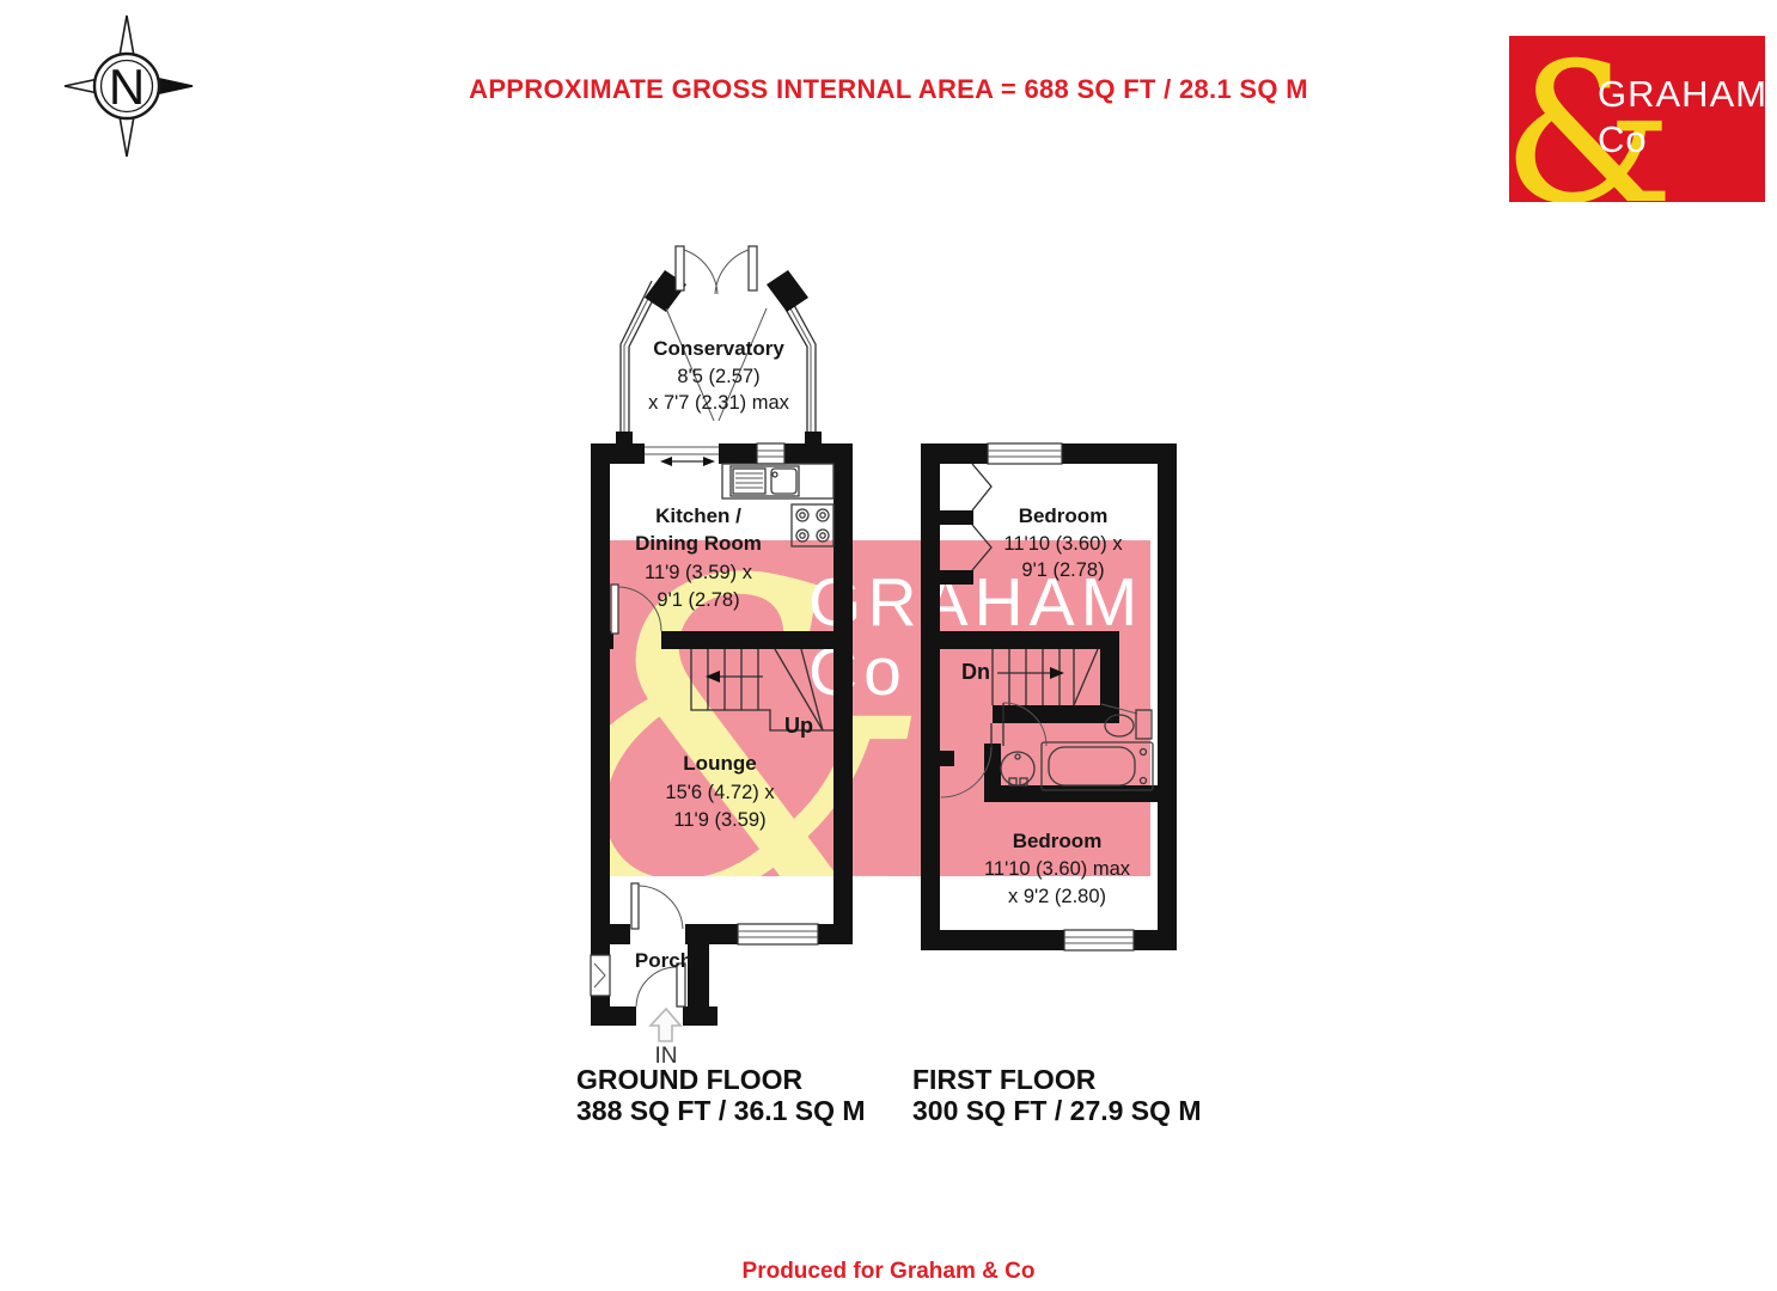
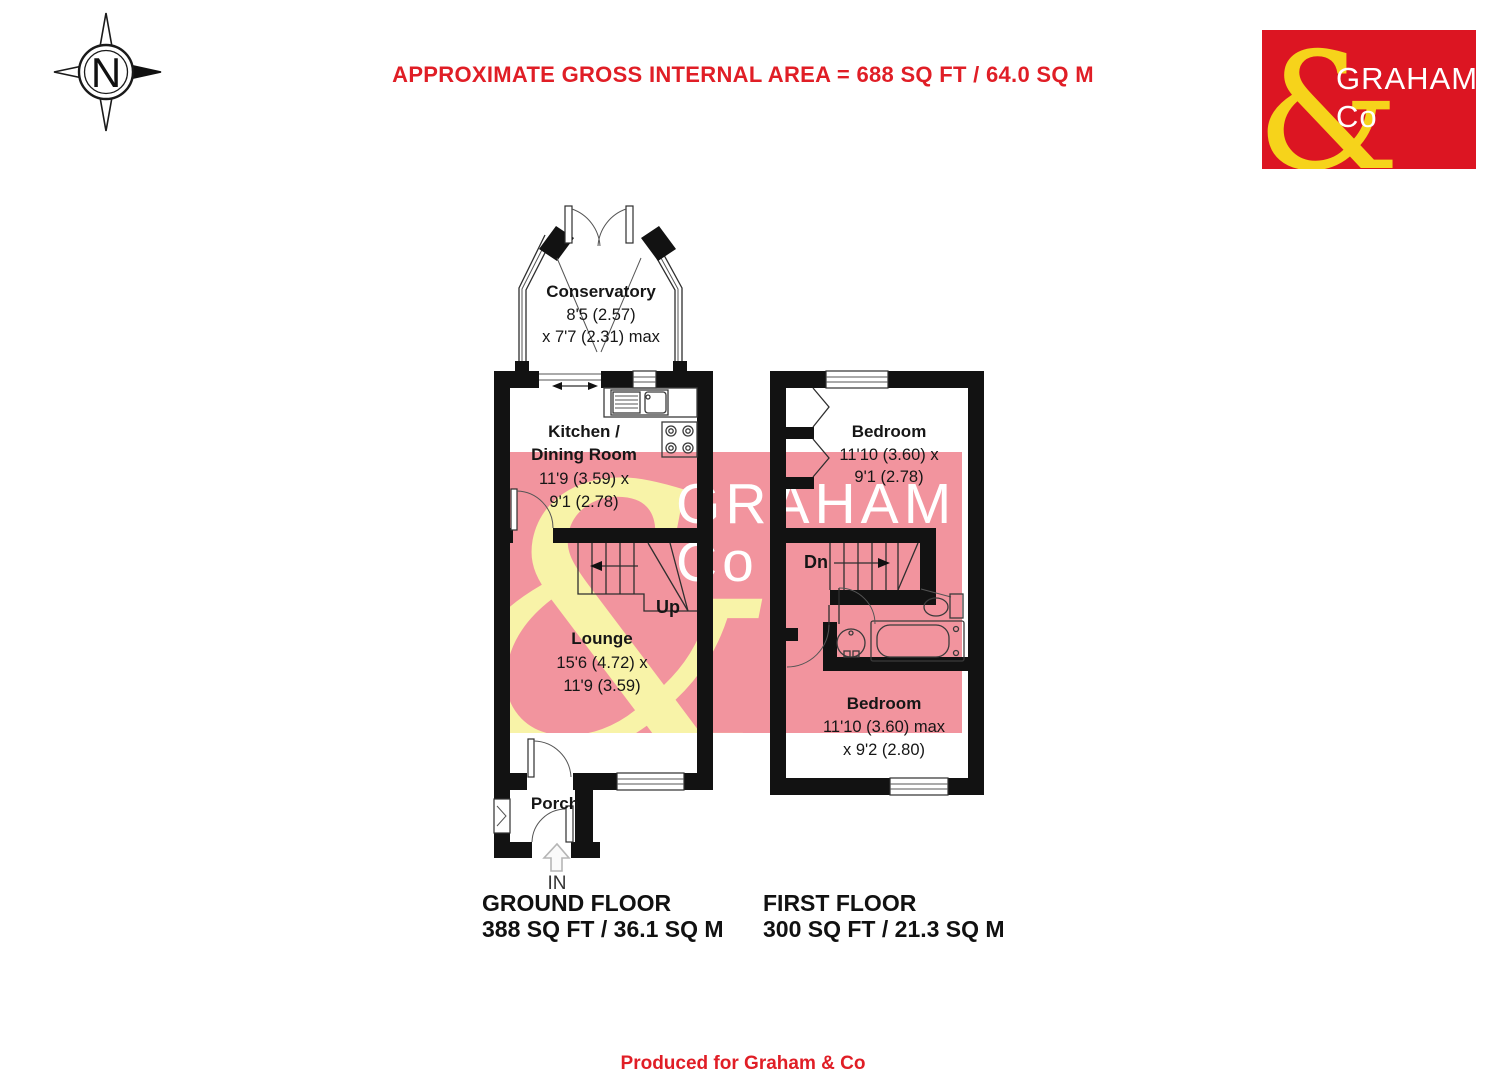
- APPROXIMATE GROSS INTERNAL AREA = 688 SQ FT / 28.1 SQ M
+ APPROXIMATE GROSS INTERNAL AREA = 688 SQ FT / 64.0 SQ M
  &
  GRAHAM
  Co
  N
  &
  RAHAM
  Conservatory
  8'5 (2.57)
  x 7'7 (2.31) max
  Kitchen /
  Dining Room
  11'9 (3.59) x
  9'1 (2.78)
  Lounge
  15'6 (4.72) x
  11'9 (3.59)
  Porch
  Up
  IN
  GROUND FLOOR
  388 SQ FT / 36.1 SQ M
  Bedroom
  11'10 (3.60) x
  9'1 (2.78)
  Dn
  Bedroom
  11'10 (3.60) max
  x 9'2 (2.80)
  FIRST FLOOR
- 300 SQ FT / 27.9 SQ M
+ 300 SQ FT / 21.3 SQ M
  Produced for Graham & Co
